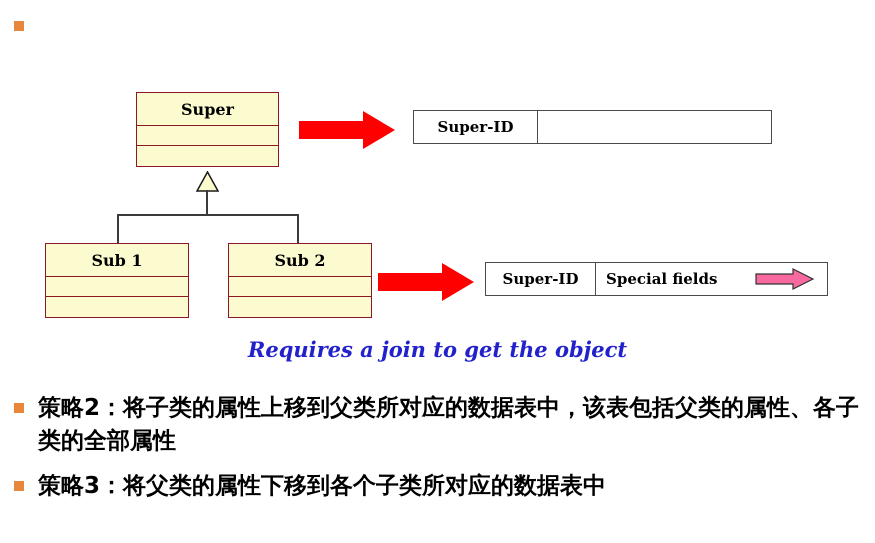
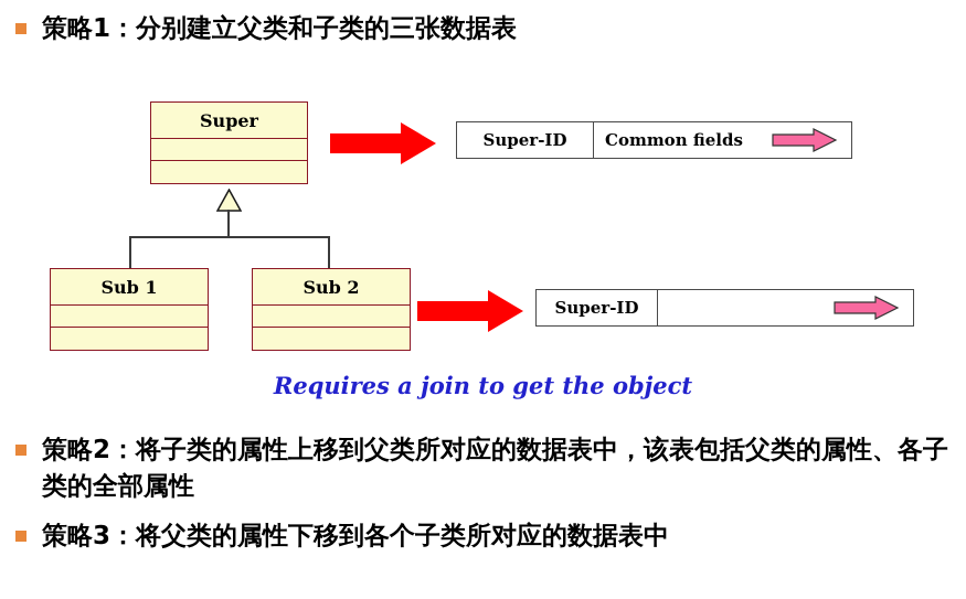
+ 策略1：分别建立父类和子类的三张数据表
  Super
  Sub 1
  Sub 2
  Super-ID
+ Common fields
  Super-ID
- Special fields
  Requires a join to get the object
  策略2：将子类的属性上移到父类所对应的数据表中，该表包括父类的属性、各子类的全部属性
  策略3：将父类的属性下移到各个子类所对应的数据表中
